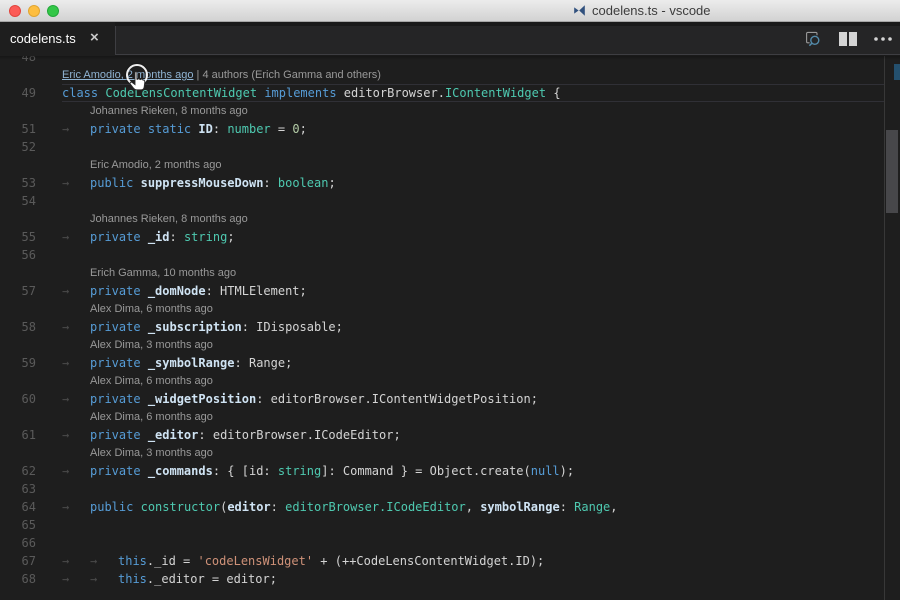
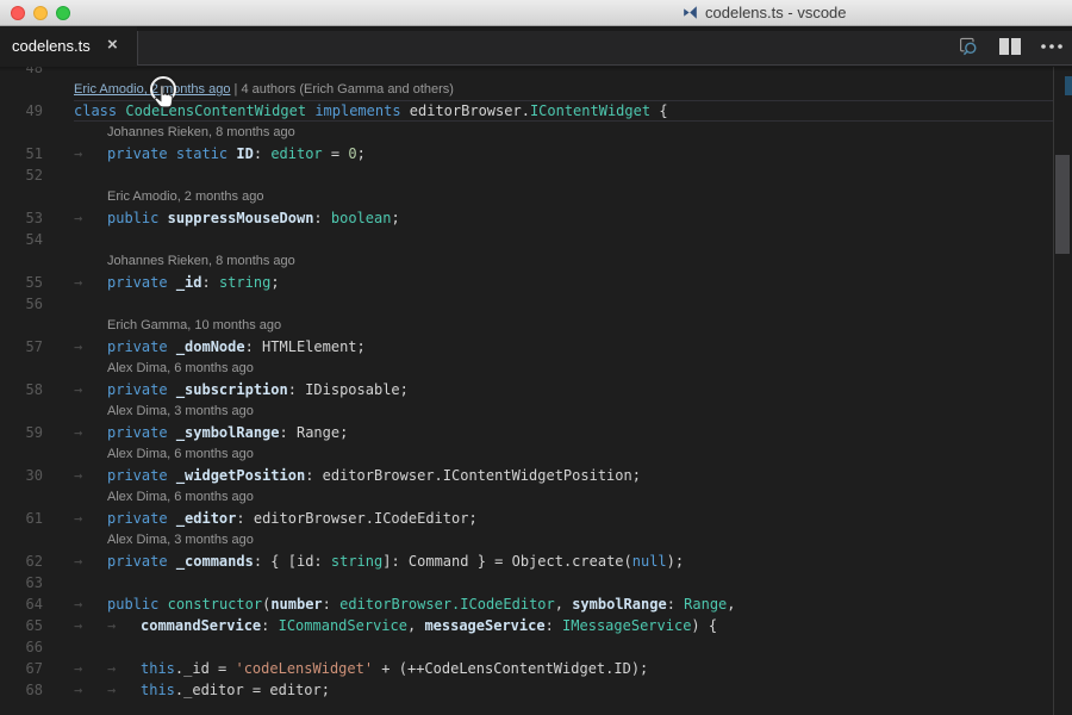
  codelens.ts - vscode
  codelens.ts
  ×
  Eric Amodio, 2 months ago | 4 authors (Erich Gamma and others)
  49
  class CodeLensContentWidget implements editorBrowser.IContentWidget {
  Johannes Rieken, 8 months ago
  51
- → private static ID: number = 0;
+ → private static ID: editor = 0;
  52
  Eric Amodio, 2 months ago
  53
  → public suppressMouseDown: boolean;
  54
  Johannes Rieken, 8 months ago
  55
  → private _id: string;
  56
  Erich Gamma, 10 months ago
  57
  → private _domNode: HTMLElement;
  Alex Dima, 6 months ago
  58
  → private _subscription: IDisposable;
  Alex Dima, 3 months ago
  59
  → private _symbolRange: Range;
  Alex Dima, 6 months ago
- 60
+ 30
  → private _widgetPosition: editorBrowser.IContentWidgetPosition;
  Alex Dima, 6 months ago
  61
  → private _editor: editorBrowser.ICodeEditor;
  Alex Dima, 3 months ago
  62
  → private _commands: { [id: string]: Command } = Object.create(null);
  63
  64
- → public constructor(editor: editorBrowser.ICodeEditor, symbolRange: Range,
+ → public constructor(number: editorBrowser.ICodeEditor, symbolRange: Range,
  65
+ → → commandService: ICommandService, messageService: IMessageService) {
  66
  67
  → → this._id = 'codeLensWidget' + (++CodeLensContentWidget.ID);
  68
  → → this._editor = editor;
